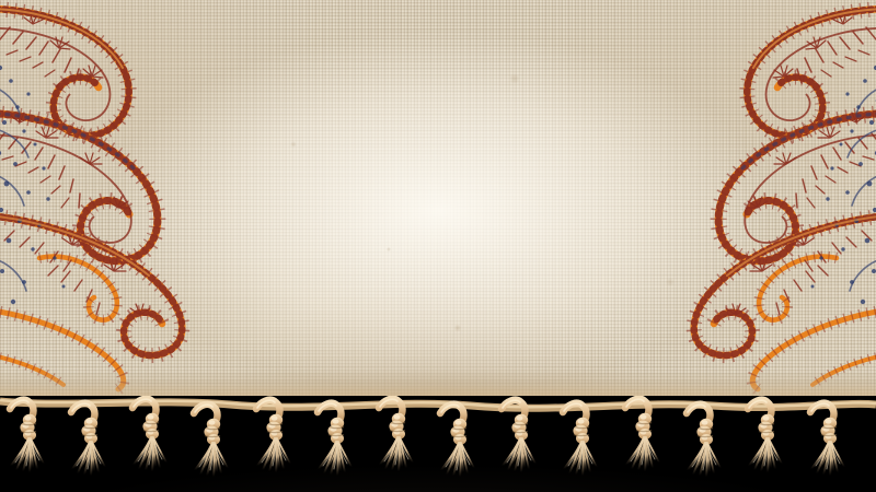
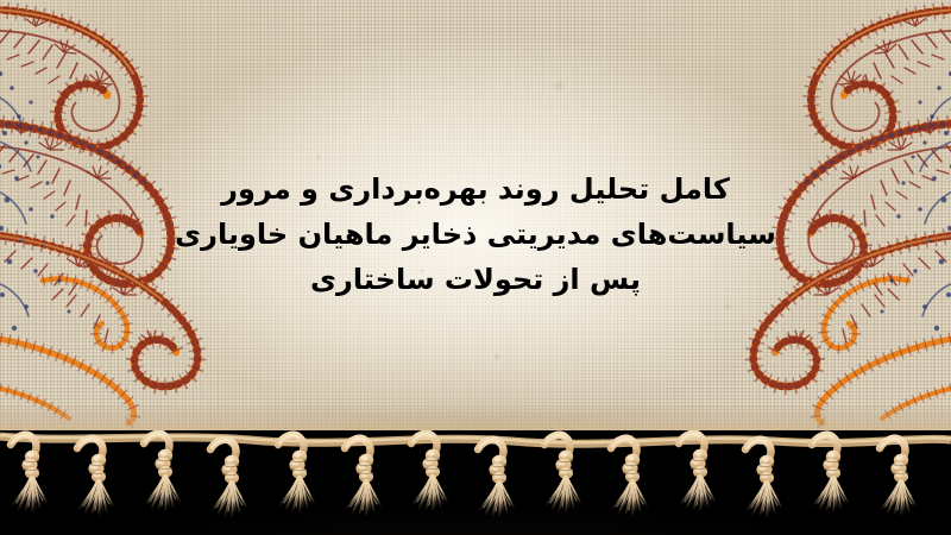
+ کامل تحلیل روند بهره‌برداری و مرور
+ سیاست‌های مدیریتی ذخایر ماهیان خاویاری
+ پس از تحولات ساختاری
